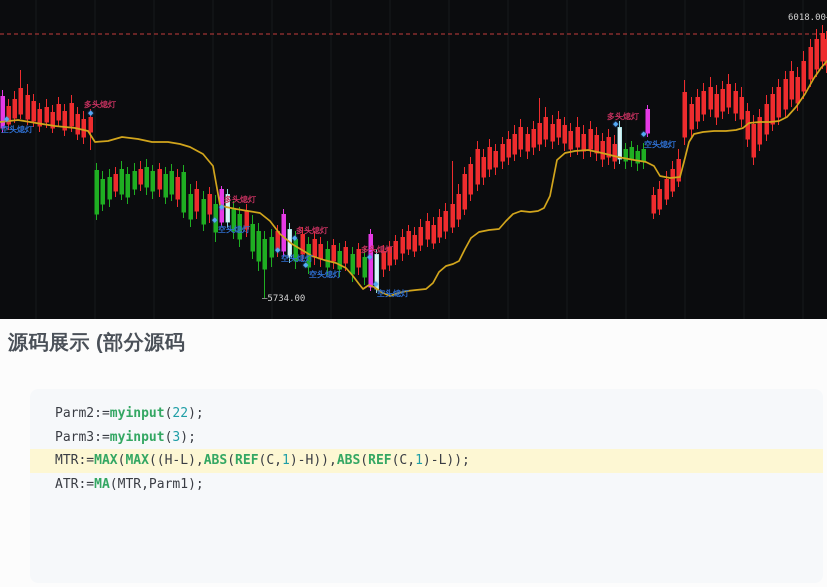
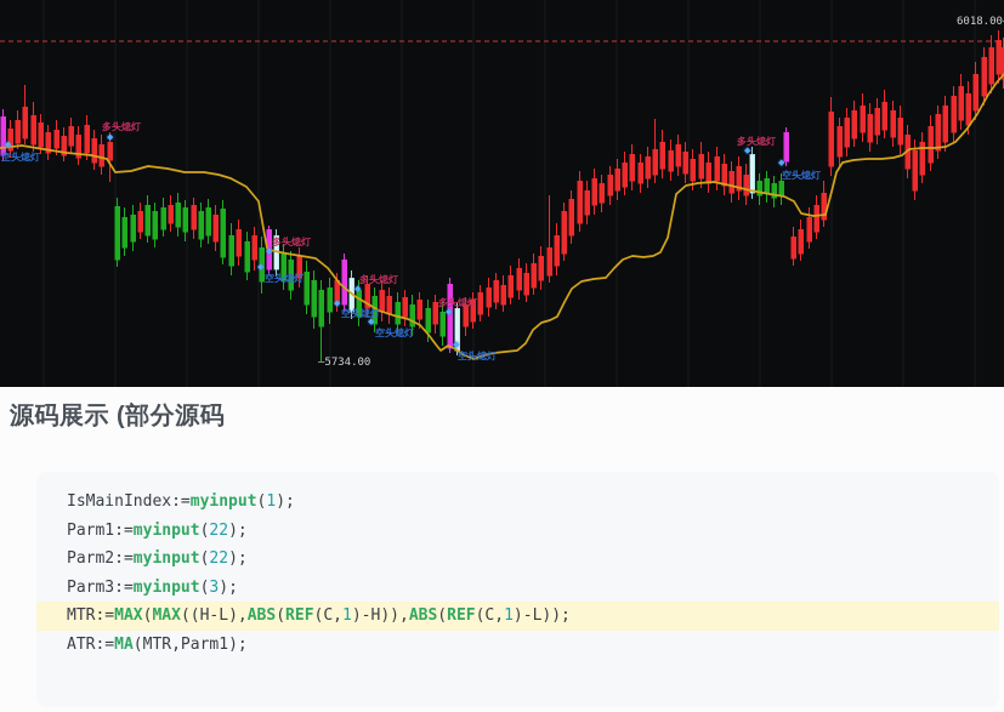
  6018.00
  —5734.00
  空头熄灯
  多头熄灯
  多头熄灯
  空头熄灯
  多头熄灯
  空头熄灯
  空头熄灯
  多头熄灯
  空头熄灯
  多头熄灯
  空头熄灯
  源码展示 (部分源码
+ IsMainIndex:=myinput(1);
+ Parm1:=myinput(22);
  Parm2:=myinput(22);
  Parm3:=myinput(3);
  MTR:=MAX(MAX((H-L),ABS(REF(C,1)-H)),ABS(REF(C,1)-L));
  ATR:=MA(MTR,Parm1);
